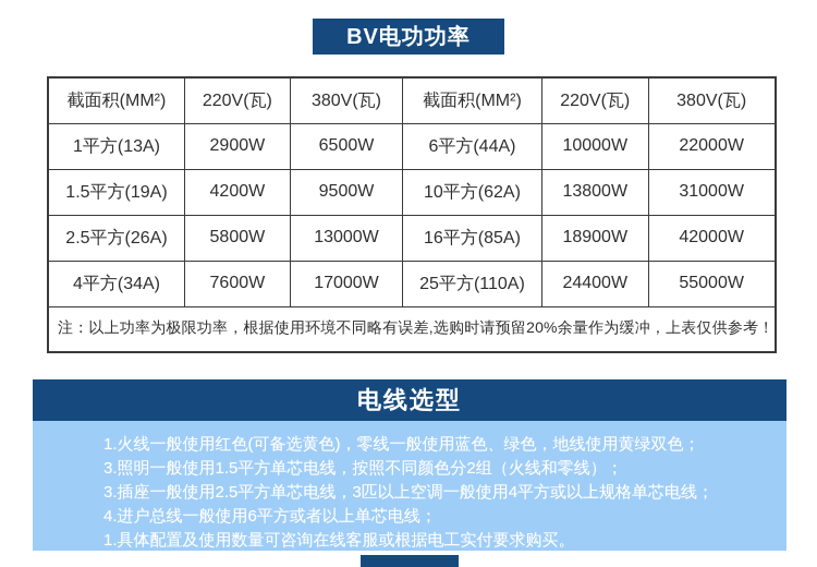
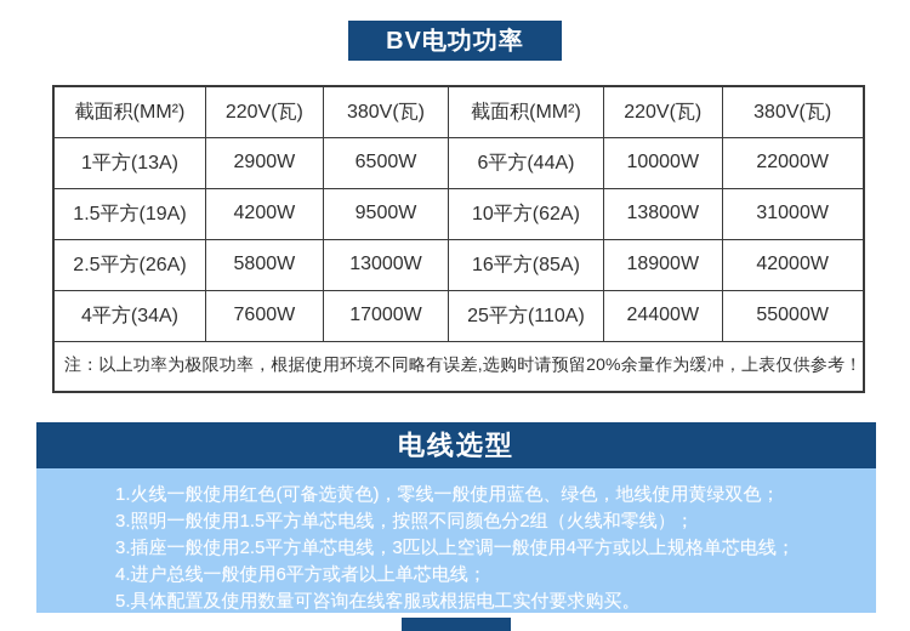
  BV电功功率
  截面积(MM²)	220V(瓦)	380V(瓦)	截面积(MM²)	220V(瓦)	380V(瓦)
  1平方(13A)	2900W	6500W	6平方(44A)	10000W	22000W
  1.5平方(19A)	4200W	9500W	10平方(62A)	13800W	31000W
  2.5平方(26A)	5800W	13000W	16平方(85A)	18900W	42000W
  4平方(34A)	7600W	17000W	25平方(110A)	24400W	55000W
  注：以上功率为极限功率，根据使用环境不同略有误差,选购时请预留20%余量作为缓冲，上表仅供参考！
  电线选型
  1.火线一般使用红色(可备选黄色)，零线一般使用蓝色、绿色，地线使用黄绿双色；
  3.照明一般使用1.5平方单芯电线，按照不同颜色分2组（火线和零线）；
  3.插座一般使用2.5平方单芯电线，3匹以上空调一般使用4平方或以上规格单芯电线；
  4.进户总线一般使用6平方或者以上单芯电线；
- 1.具体配置及使用数量可咨询在线客服或根据电工实付要求购买。
+ 5.具体配置及使用数量可咨询在线客服或根据电工实付要求购买。
